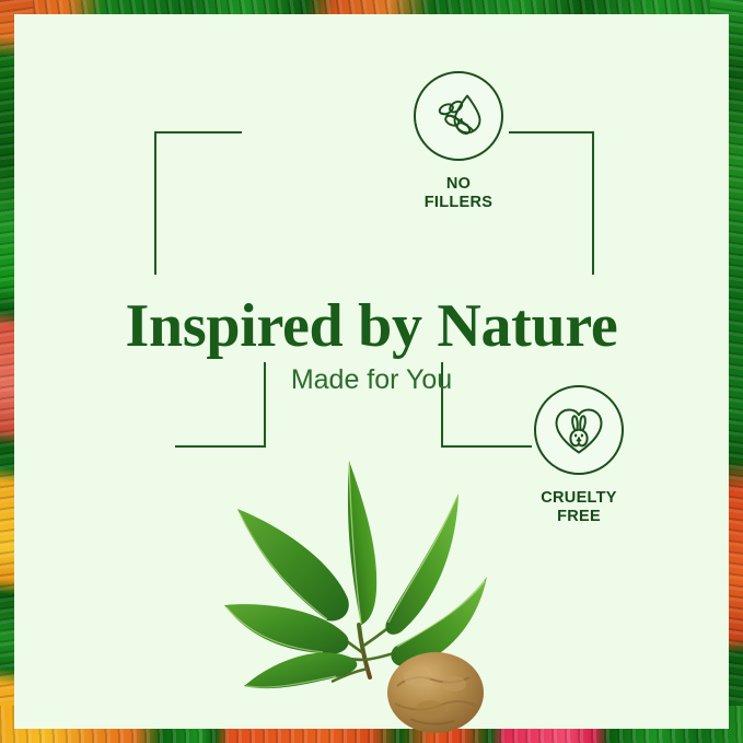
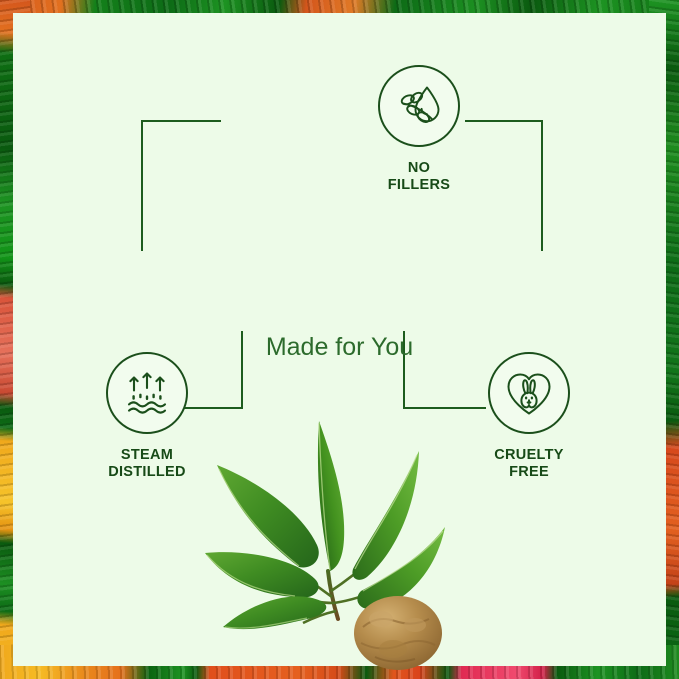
  NO
  FILLERS
+ STEAM
+ DISTILLED
  CRUELTY
  FREE
- Inspired by Nature
  Made for You
